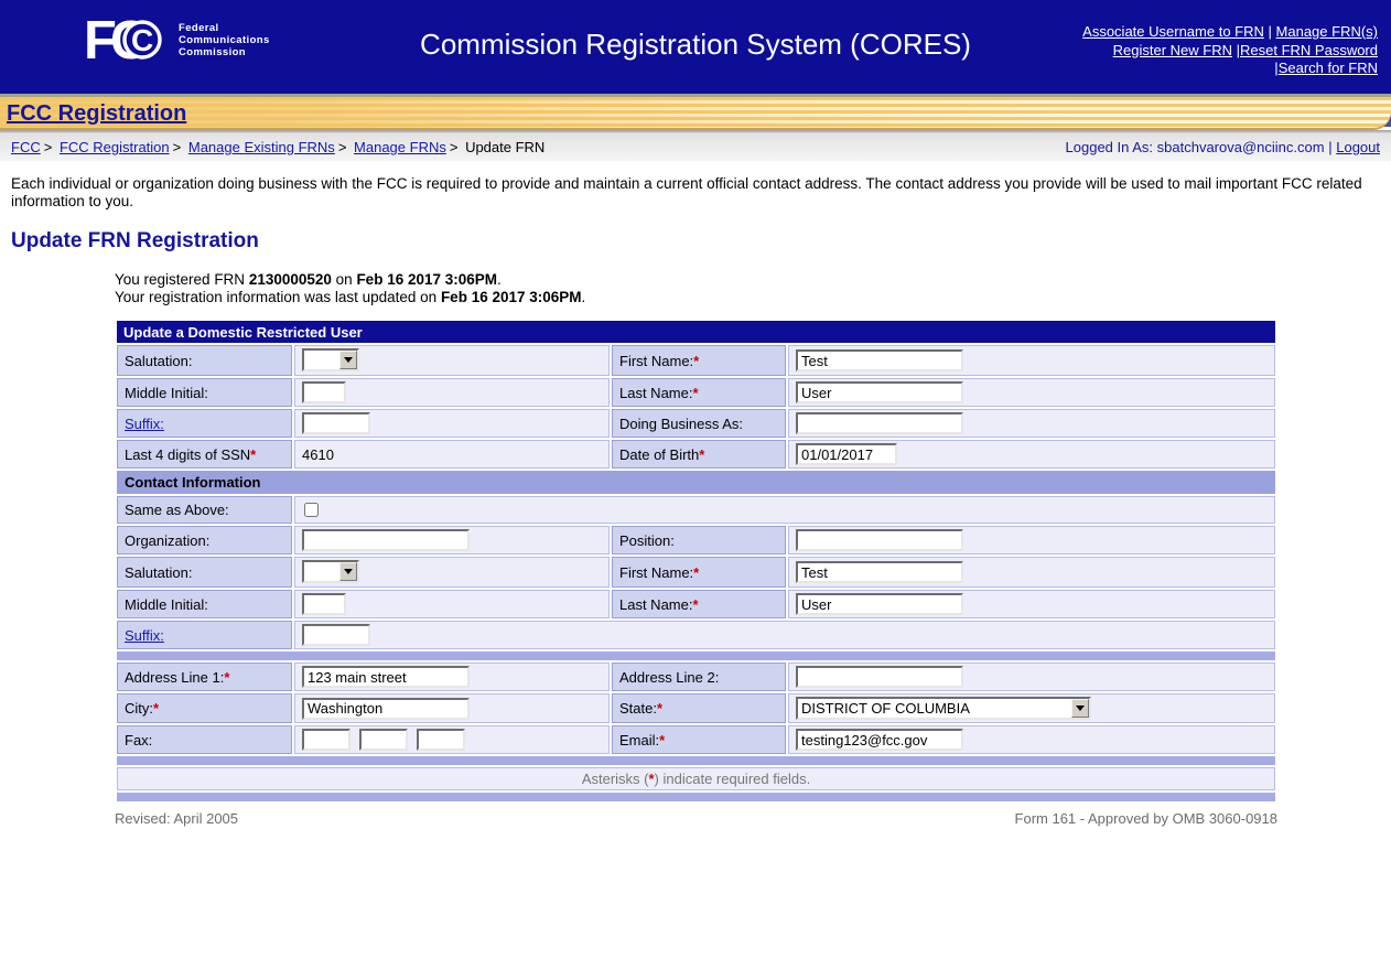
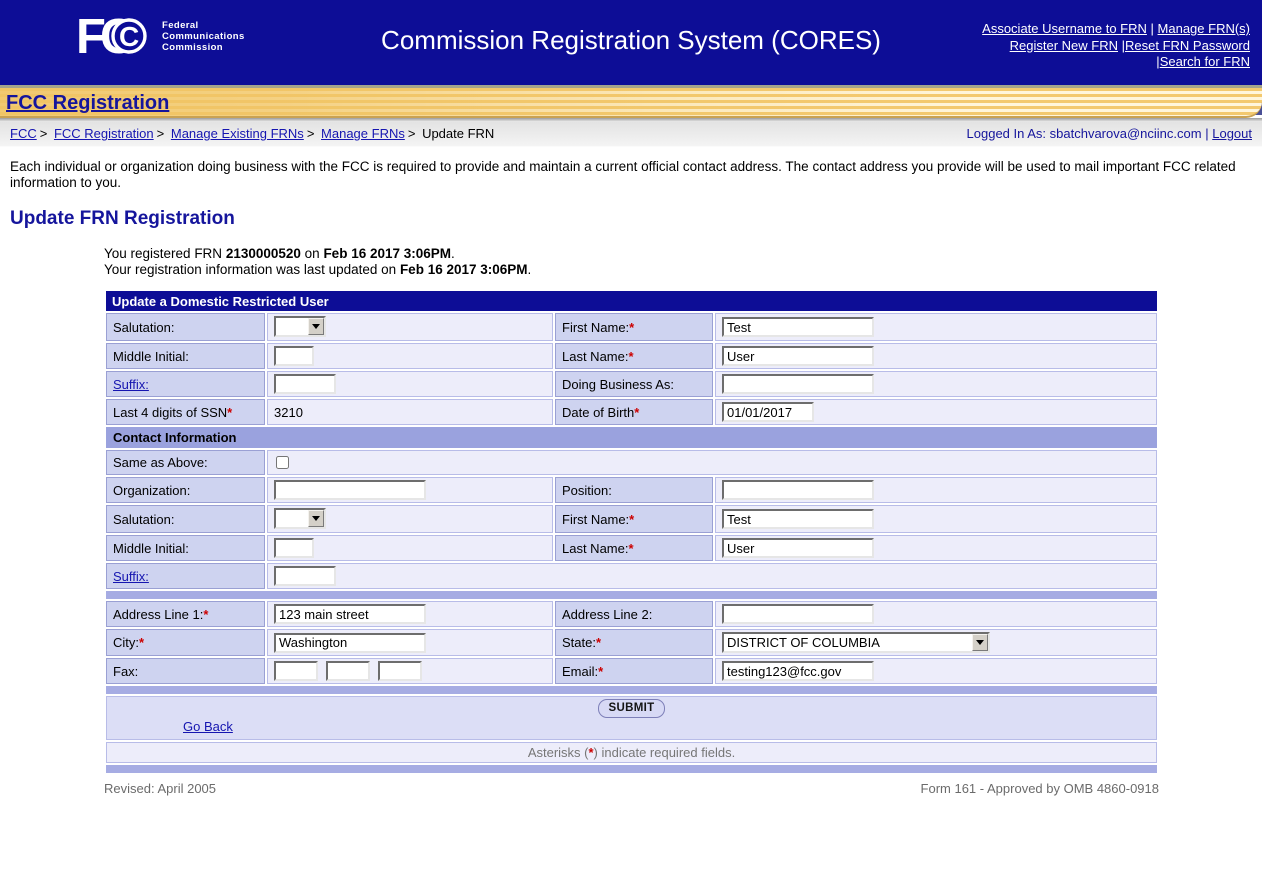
  F
  C
  Federal
  Communications
  Commission
  Commission Registration System (CORES)
  Associate Username to FRN | Manage FRN(s)
  Register New FRN |Reset FRN Password
  |Search for FRN
  FCC Registration
  FCC > FCC Registration > Manage Existing FRNs > Manage FRNs > Update FRN
  Logged In As: sbatchvarova@nciinc.com | Logout
  Each individual or organization doing business with the FCC is required to provide and maintain a current official contact address. The contact address you provide will be used to mail important FCC related information to you.
  Update FRN Registration
  You registered FRN 2130000520 on Feb 16 2017 3:06PM.
  Your registration information was last updated on Feb 16 2017 3:06PM.
  Update a Domestic Restricted User
  Salutation:		First Name:*	Test
  Middle Initial:		Last Name:*	User
  Suffix:		Doing Business As:
- Last 4 digits of SSN*	4610	Date of Birth*	01/01/2017
+ Last 4 digits of SSN*	3210	Date of Birth*	01/01/2017
  Contact Information
  Same as Above:
  Organization:		Position:
  Salutation:		First Name:*	Test
  Middle Initial:		Last Name:*	User
  Suffix:
  Address Line 1:*	123 main street	Address Line 2:
  City:*	Washington	State:*	DISTRICT OF COLUMBIA
  Fax:		Email:*	testing123@fcc.gov
+ SUBMIT Go Back
  Asterisks (*) indicate required fields.
  Revised: April 2005
- Form 161 - Approved by OMB 3060-0918
+ Form 161 - Approved by OMB 4860-0918
